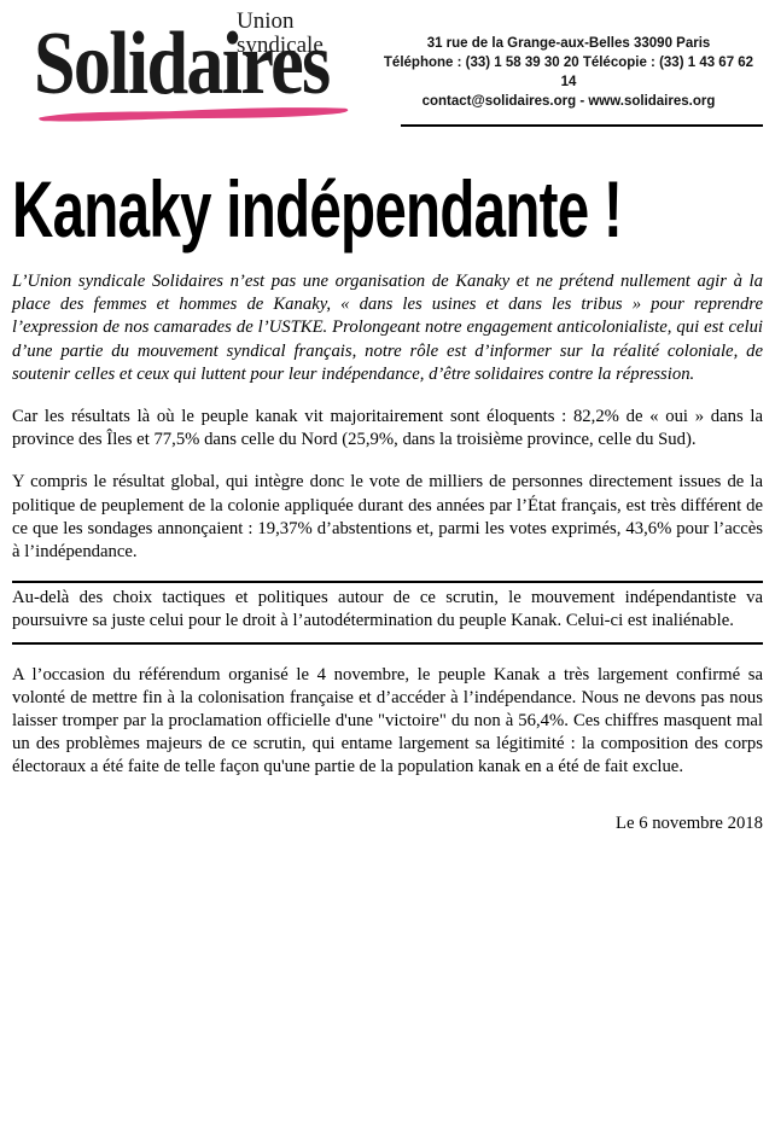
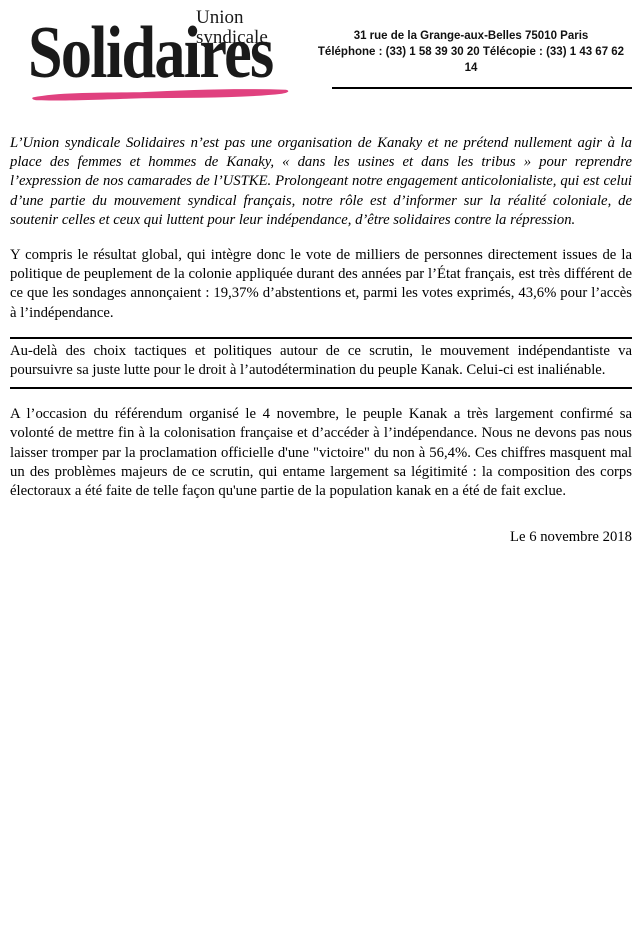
  Solidaires
  Union
  syndicale
- 31 rue de la Grange-aux-Belles 33090 Paris
+ 31 rue de la Grange-aux-Belles 75010 Paris
  Téléphone : (33) 1 58 39 30 20 Télécopie : (33) 1 43 67 62 14
- contact@solidaires.org - www.solidaires.org
- Kanaky indépendante !
  L’Union syndicale Solidaires n’est pas une organisation de Kanaky et ne prétend nullement agir à la place des femmes et hommes de Kanaky, « dans les usines et dans les tribus » pour reprendre l’expression de nos camarades de l’USTKE. Prolongeant notre engagement anticolonialiste, qui est celui d’une partie du mouvement syndical français, notre rôle est d’informer sur la réalité coloniale, de soutenir celles et ceux qui luttent pour leur indépendance, d’être solidaires contre la répression.
- Car les résultats là où le peuple kanak vit majoritairement sont éloquents : 82,2% de « oui » dans la province des Îles et 77,5% dans celle du Nord (25,9%, dans la troisième province, celle du Sud).
  Y compris le résultat global, qui intègre donc le vote de milliers de personnes directement issues de la politique de peuplement de la colonie appliquée durant des années par l’État français, est très différent de ce que les sondages annonçaient : 19,37% d’abstentions et, parmi les votes exprimés, 43,6% pour l’accès à l’indépendance.
- Au-delà des choix tactiques et politiques autour de ce scrutin, le mouvement indépendantiste va poursuivre sa juste celui pour le droit à l’autodétermination du peuple Kanak. Celui-ci est inaliénable.
+ Au-delà des choix tactiques et politiques autour de ce scrutin, le mouvement indépendantiste va poursuivre sa juste lutte pour le droit à l’autodétermination du peuple Kanak. Celui-ci est inaliénable.
  A l’occasion du référendum organisé le 4 novembre, le peuple Kanak a très largement confirmé sa volonté de mettre fin à la colonisation française et d’accéder à l’indépendance. Nous ne devons pas nous laisser tromper par la proclamation officielle d'une "victoire" du non à 56,4%. Ces chiffres masquent mal un des problèmes majeurs de ce scrutin, qui entame largement sa légitimité : la composition des corps électoraux a été faite de telle façon qu'une partie de la population kanak en a été de fait exclue.
  Le 6 novembre 2018
